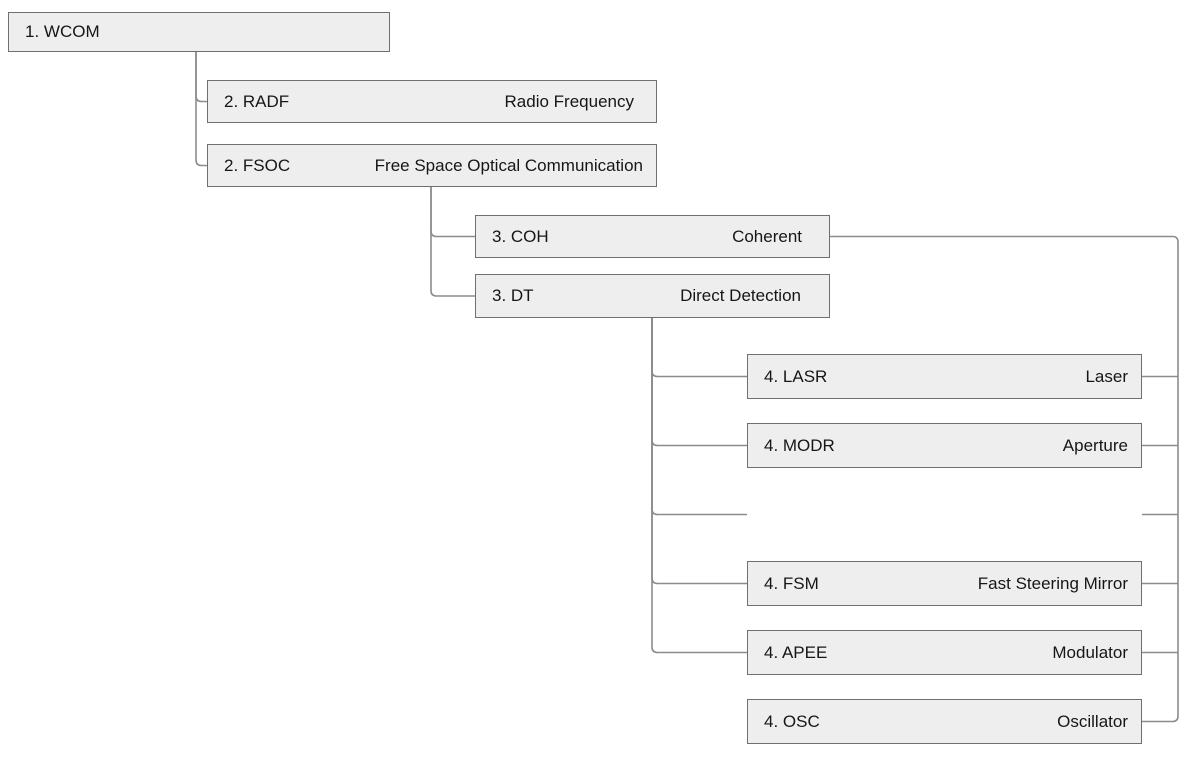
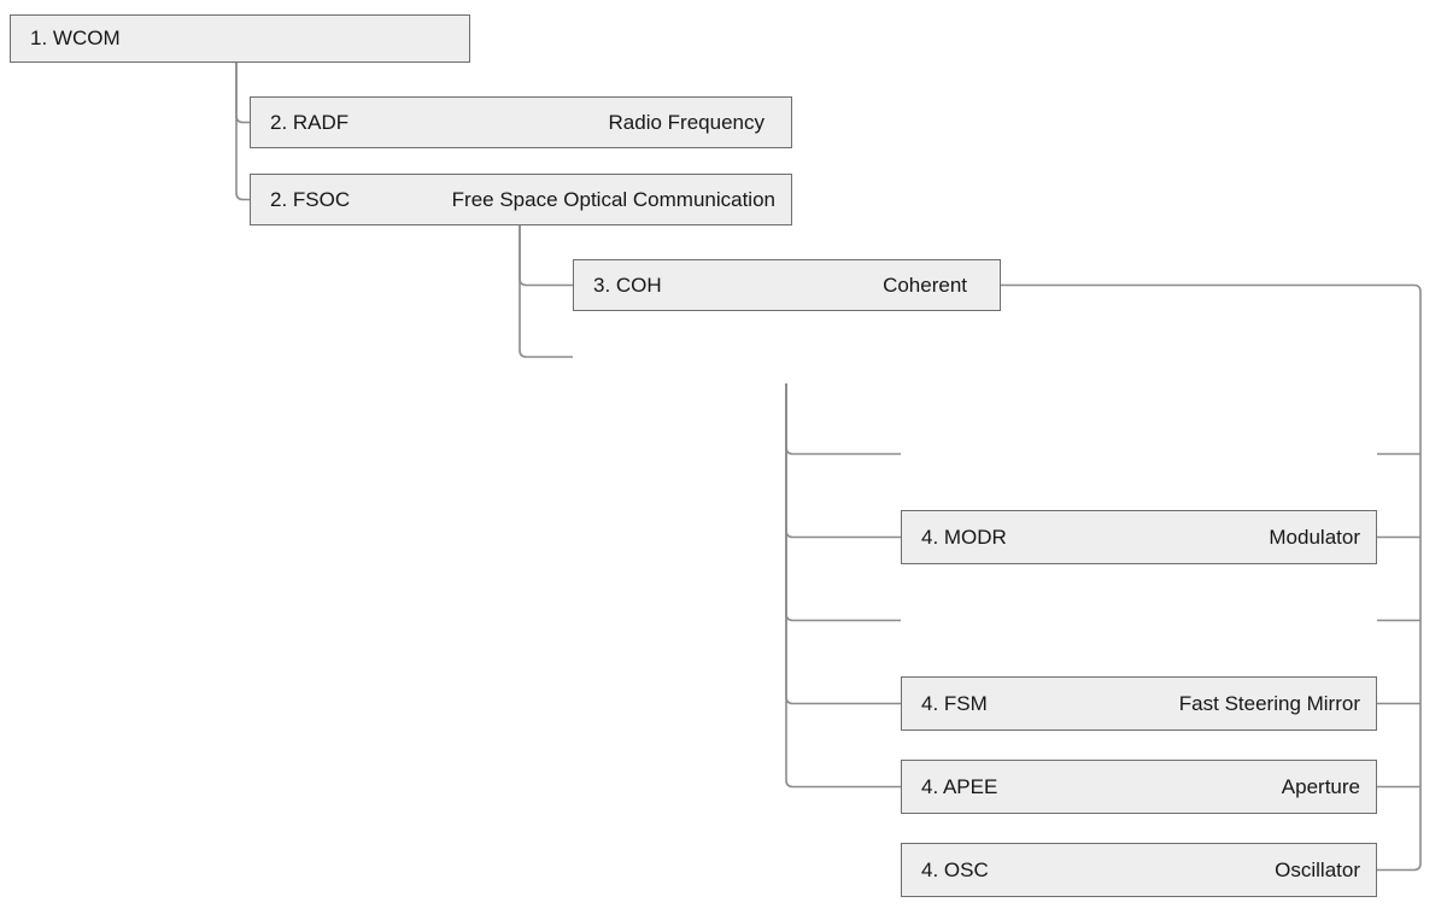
  1. WCOM
  2. RADF
  Radio Frequency
  2. FSOC
  Free Space Optical Communication
  3. COH
  Coherent
- 3. DT
- Direct Detection
- 4. LASR
- Laser
  4. MODR
- Aperture
+ Modulator
  4. FSM
  Fast Steering Mirror
  4. APEE
- Modulator
+ Aperture
  4. OSC
  Oscillator
